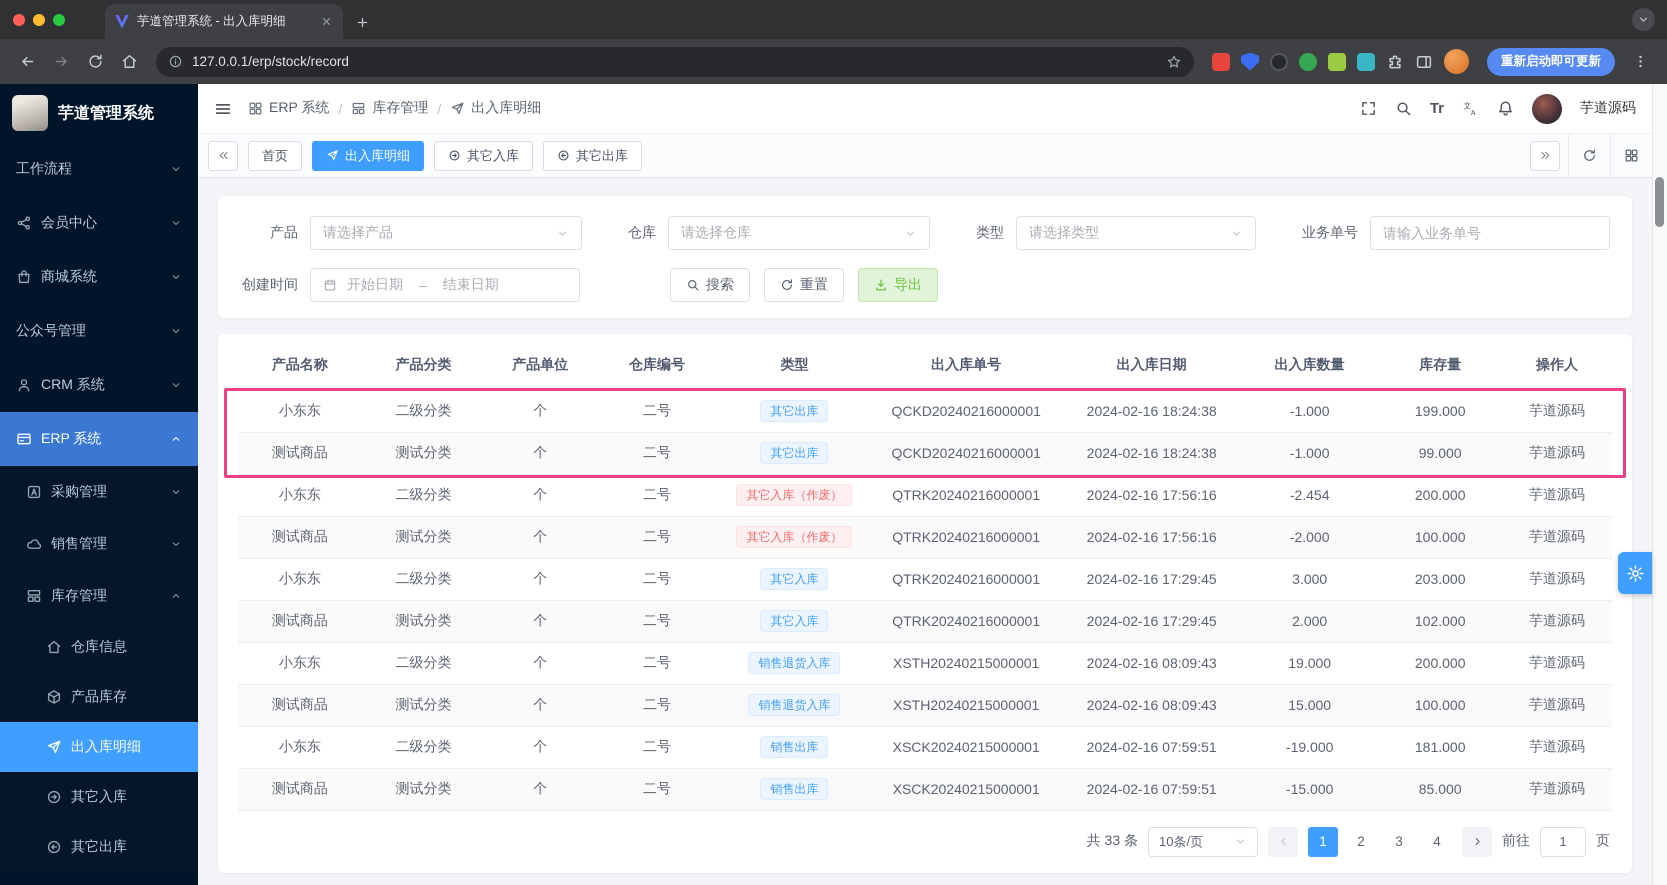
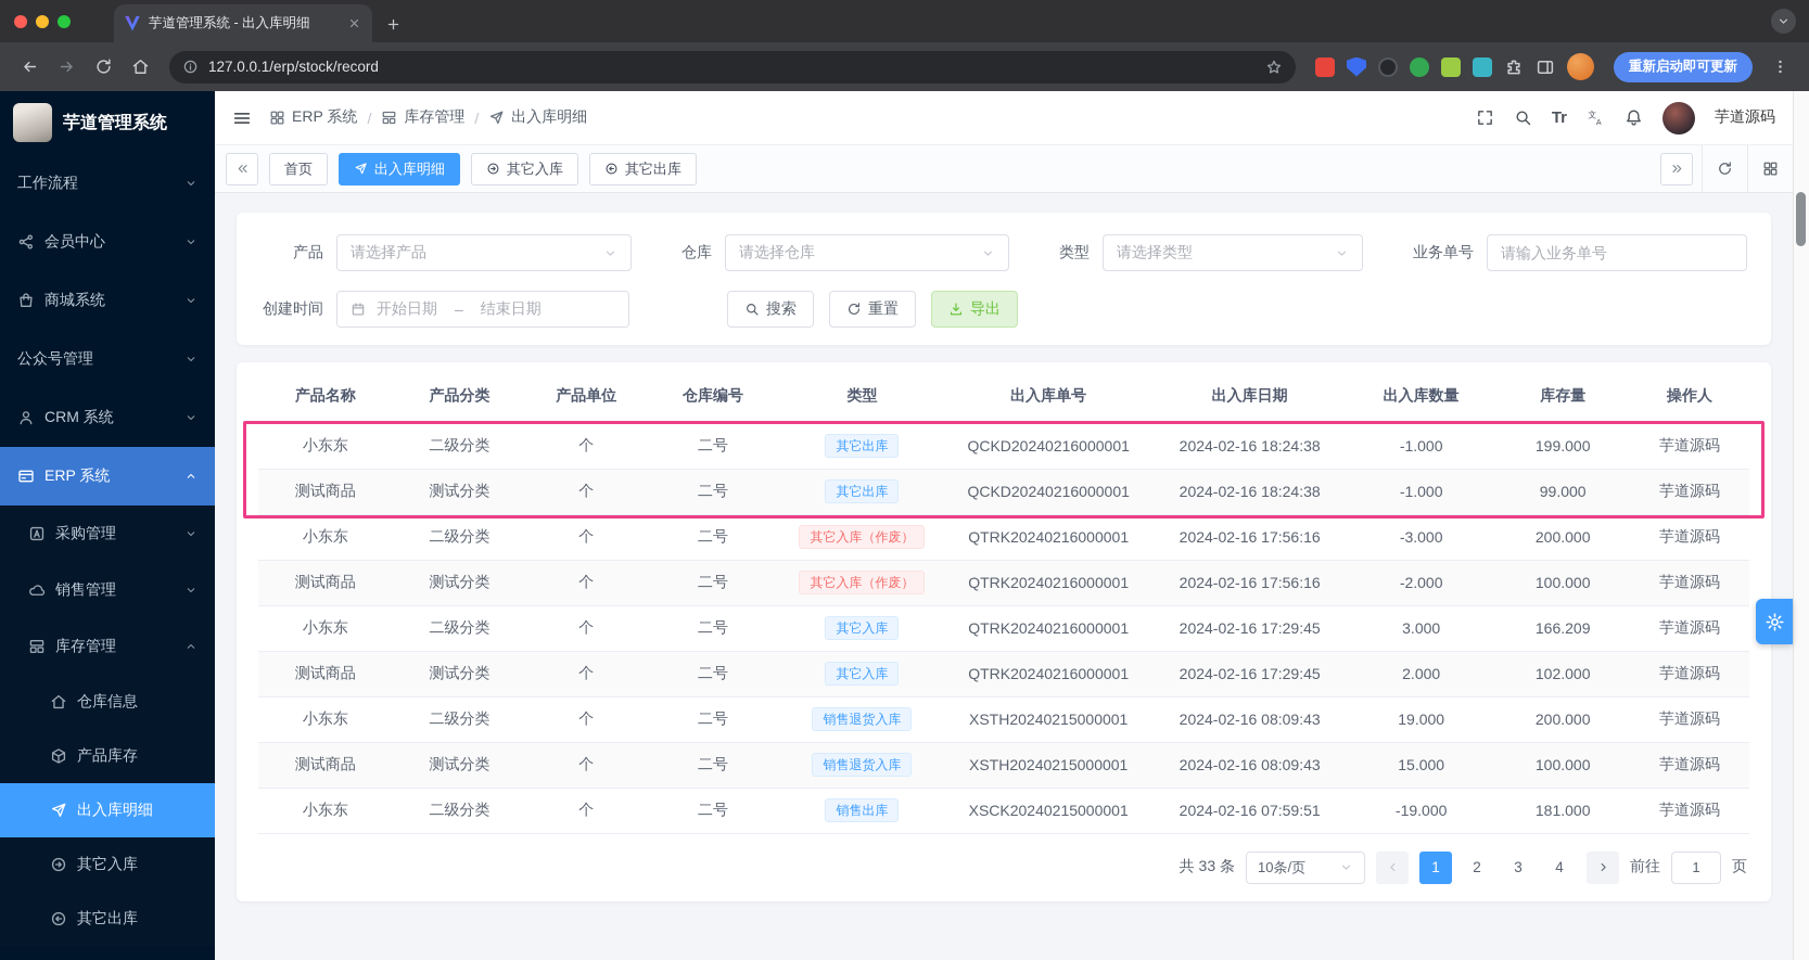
  芋道管理系统 - 出入库明细
  127.0.0.1/erp/stock/record
  重新启动即可更新
  芋道管理系统
  工作流程
  会员中心
  商城系统
  公众号管理
  CRM 系统
  ERP 系统
  采购管理
  销售管理
  库存管理
  仓库信息
  产品库存
  出入库明细
  其它入库
  其它出库
  ERP 系统
  /
  库存管理
  /
  出入库明细
  Tr
  文
  A
  芋道源码
  首页
  出入库明细
  其它入库
  其它出库
  产品
  请选择产品
  仓库
  请选择仓库
  类型
  请选择类型
  业务单号
  请输入业务单号
  创建时间
  开始日期
  –
  结束日期
  搜索
  重置
  导出
  产品名称	产品分类	产品单位	仓库编号	类型	出入库单号	出入库日期	出入库数量	库存量	操作人
  小东东	二级分类	个	二号	其它出库	QCKD20240216000001	2024-02-16 18:24:38	-1.000	199.000	芋道源码
  测试商品	测试分类	个	二号	其它出库	QCKD20240216000001	2024-02-16 18:24:38	-1.000	99.000	芋道源码
- 小东东	二级分类	个	二号	其它入库（作废）	QTRK20240216000001	2024-02-16 17:56:16	-2.454	200.000	芋道源码
+ 小东东	二级分类	个	二号	其它入库（作废）	QTRK20240216000001	2024-02-16 17:56:16	-3.000	200.000	芋道源码
  测试商品	测试分类	个	二号	其它入库（作废）	QTRK20240216000001	2024-02-16 17:56:16	-2.000	100.000	芋道源码
- 小东东	二级分类	个	二号	其它入库	QTRK20240216000001	2024-02-16 17:29:45	3.000	203.000	芋道源码
+ 小东东	二级分类	个	二号	其它入库	QTRK20240216000001	2024-02-16 17:29:45	3.000	166.209	芋道源码
  测试商品	测试分类	个	二号	其它入库	QTRK20240216000001	2024-02-16 17:29:45	2.000	102.000	芋道源码
  小东东	二级分类	个	二号	销售退货入库	XSTH20240215000001	2024-02-16 08:09:43	19.000	200.000	芋道源码
  测试商品	测试分类	个	二号	销售退货入库	XSTH20240215000001	2024-02-16 08:09:43	15.000	100.000	芋道源码
  小东东	二级分类	个	二号	销售出库	XSCK20240215000001	2024-02-16 07:59:51	-19.000	181.000	芋道源码
- 测试商品	测试分类	个	二号	销售出库	XSCK20240215000001	2024-02-16 07:59:51	-15.000	85.000	芋道源码
  共 33 条
  10条/页
  1
  2
  3
  4
  前往
  1
  页
